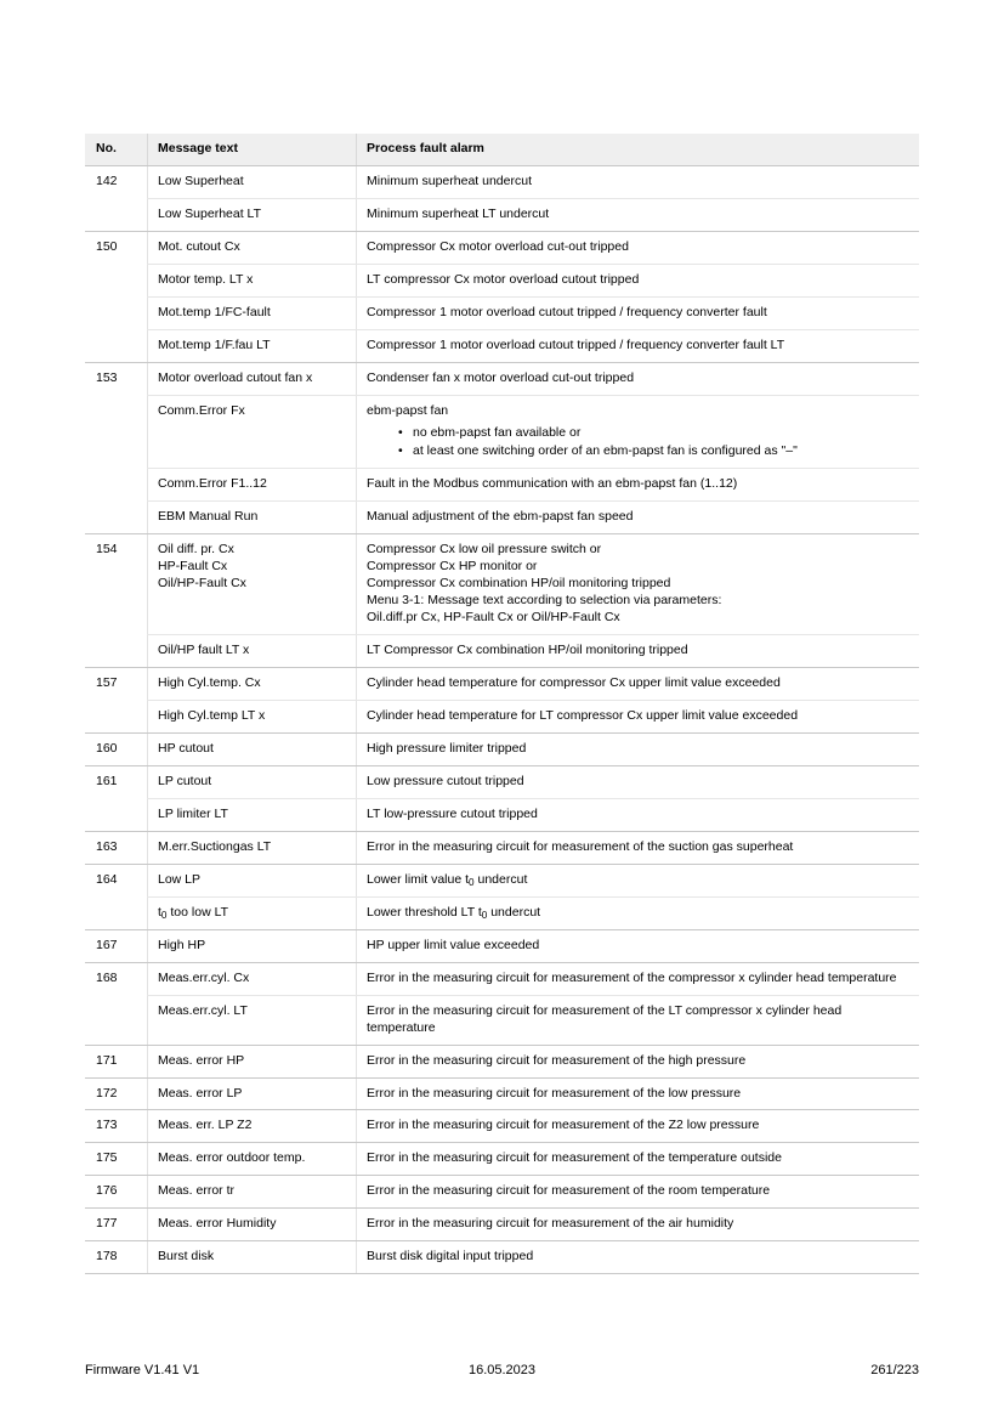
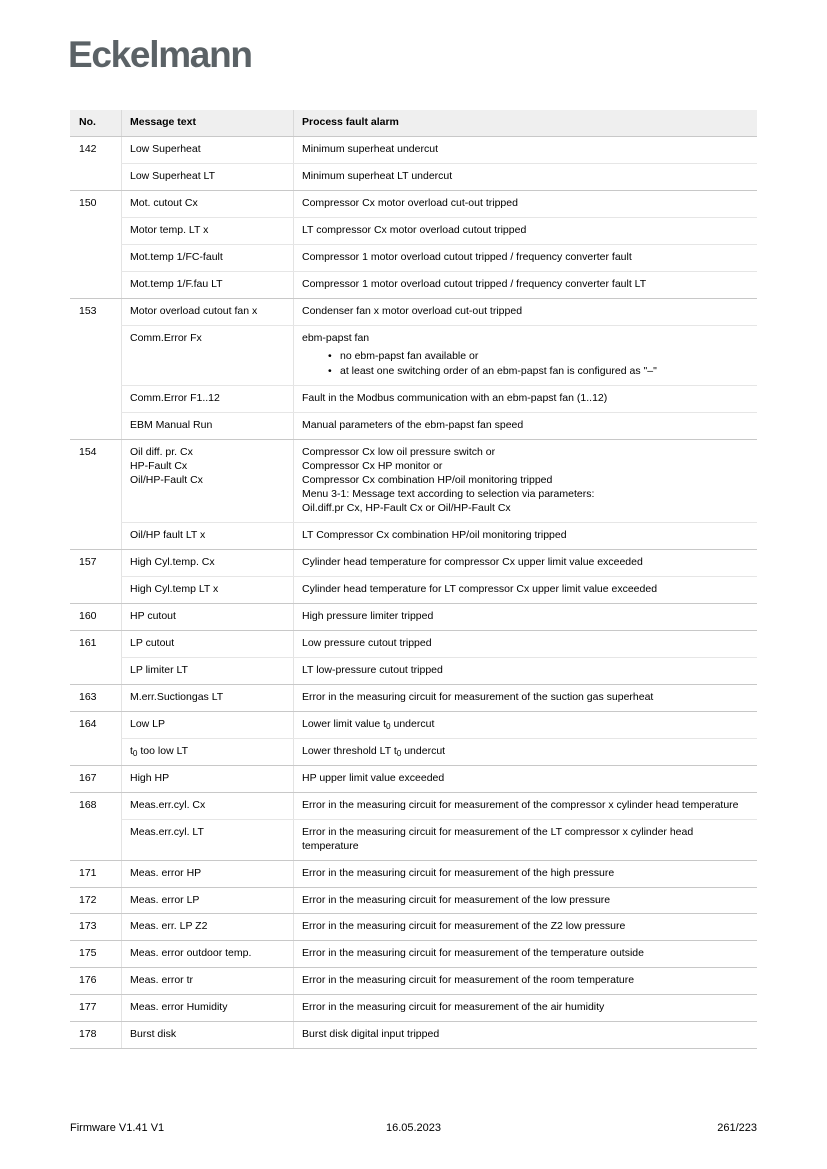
+ Eckelmann
  No.	Message text	Process fault alarm
  142	Low Superheat	Minimum superheat undercut
  Low Superheat LT	Minimum superheat LT undercut
  150	Mot. cutout Cx	Compressor Cx motor overload cut-out tripped
  Motor temp. LT x	LT compressor Cx motor overload cutout tripped
  Mot.temp 1/FC-fault	Compressor 1 motor overload cutout tripped / frequency converter fault
  Mot.temp 1/F.fau LT	Compressor 1 motor overload cutout tripped / frequency converter fault LT
  153	Motor overload cutout fan x	Condenser fan x motor overload cut-out tripped
  Comm.Error Fx	ebm-papst fanno ebm-papst fan available orat least one switching order of an ebm-papst fan is configured as "–"
  Comm.Error F1..12	Fault in the Modbus communication with an ebm-papst fan (1..12)
- EBM Manual Run	Manual adjustment of the ebm-papst fan speed
+ EBM Manual Run	Manual parameters of the ebm-papst fan speed
  154	Oil diff. pr. CxHP-Fault CxOil/HP-Fault Cx	Compressor Cx low oil pressure switch orCompressor Cx HP monitor orCompressor Cx combination HP/oil monitoring trippedMenu 3-1: Message text according to selection via parameters:Oil.diff.pr Cx, HP-Fault Cx or Oil/HP-Fault Cx
  Oil/HP fault LT x	LT Compressor Cx combination HP/oil monitoring tripped
  157	High Cyl.temp. Cx	Cylinder head temperature for compressor Cx upper limit value exceeded
  High Cyl.temp LT x	Cylinder head temperature for LT compressor Cx upper limit value exceeded
  160	HP cutout	High pressure limiter tripped
  161	LP cutout	Low pressure cutout tripped
  LP limiter LT	LT low-pressure cutout tripped
  163	M.err.Suctiongas LT	Error in the measuring circuit for measurement of the suction gas superheat
  164	Low LP	Lower limit value t0 undercut
  t0 too low LT	Lower threshold LT t0 undercut
  167	High HP	HP upper limit value exceeded
  168	Meas.err.cyl. Cx	Error in the measuring circuit for measurement of the compressor x cylinder head temperature
  Meas.err.cyl. LT	Error in the measuring circuit for measurement of the LT compressor x cylinder head temperature
  171	Meas. error HP	Error in the measuring circuit for measurement of the high pressure
  172	Meas. error LP	Error in the measuring circuit for measurement of the low pressure
  173	Meas. err. LP Z2	Error in the measuring circuit for measurement of the Z2 low pressure
  175	Meas. error outdoor temp.	Error in the measuring circuit for measurement of the temperature outside
  176	Meas. error tr	Error in the measuring circuit for measurement of the room temperature
  177	Meas. error Humidity	Error in the measuring circuit for measurement of the air humidity
  178	Burst disk	Burst disk digital input tripped
  Firmware V1.41 V1
  16.05.2023
  261/223
